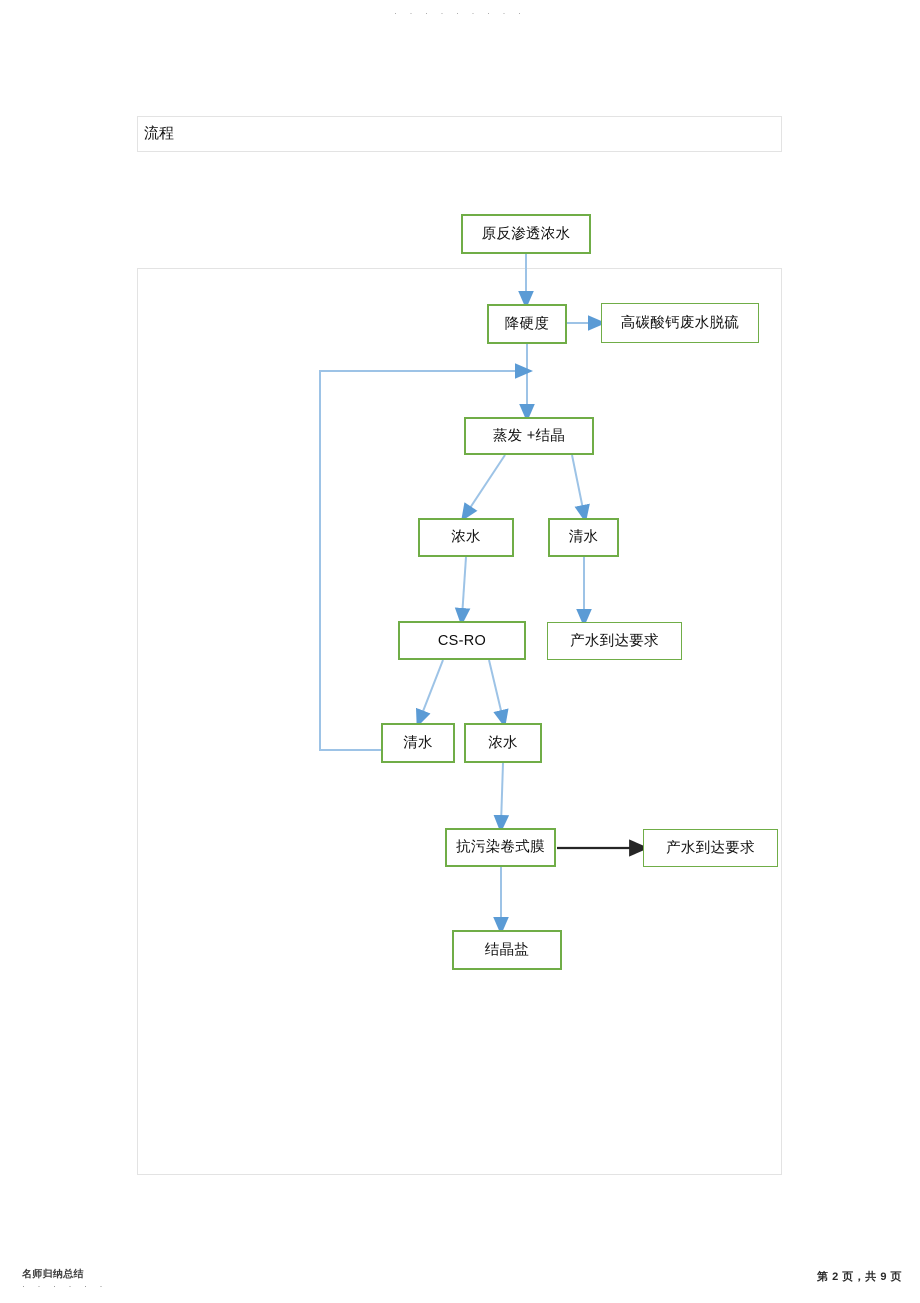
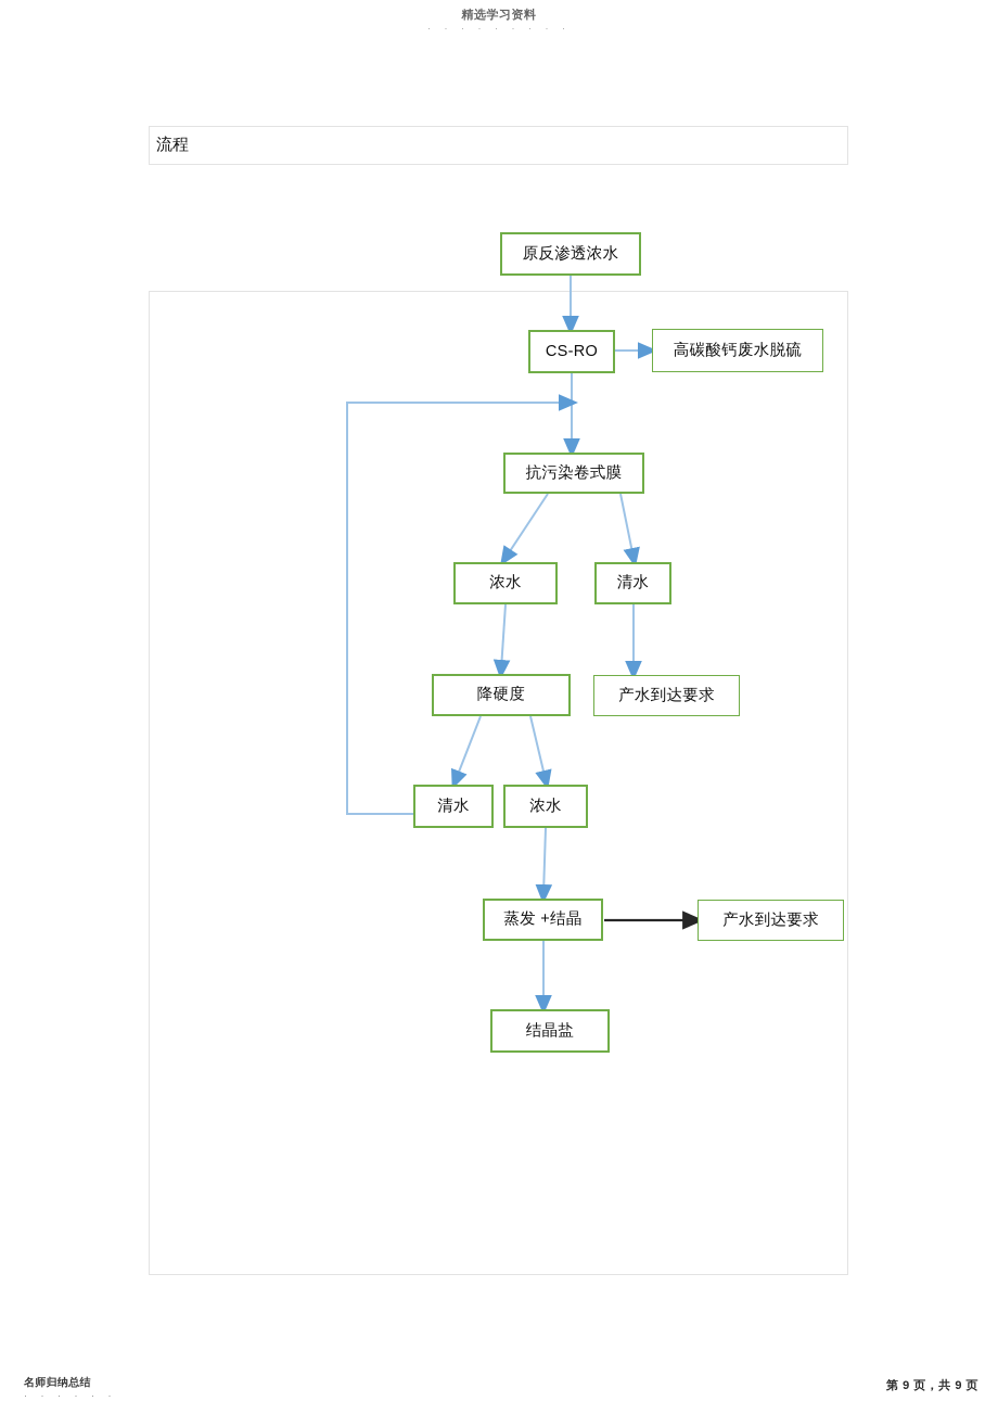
+ 精选学习资料
  · · · · · · · · ·
  流程
  原反渗透浓水
- 降硬度
+ CS-RO
  高碳酸钙废水脱硫
- 蒸发 +结晶
+ 抗污染卷式膜
  浓水
  清水
- CS-RO
+ 降硬度
  产水到达要求
  清水
  浓水
- 抗污染卷式膜
+ 蒸发 +结晶
  产水到达要求
  结晶盐
  名师归纳总结
  · · · · · ·
- 第 2 页，共 9 页
+ 第 9 页，共 9 页
